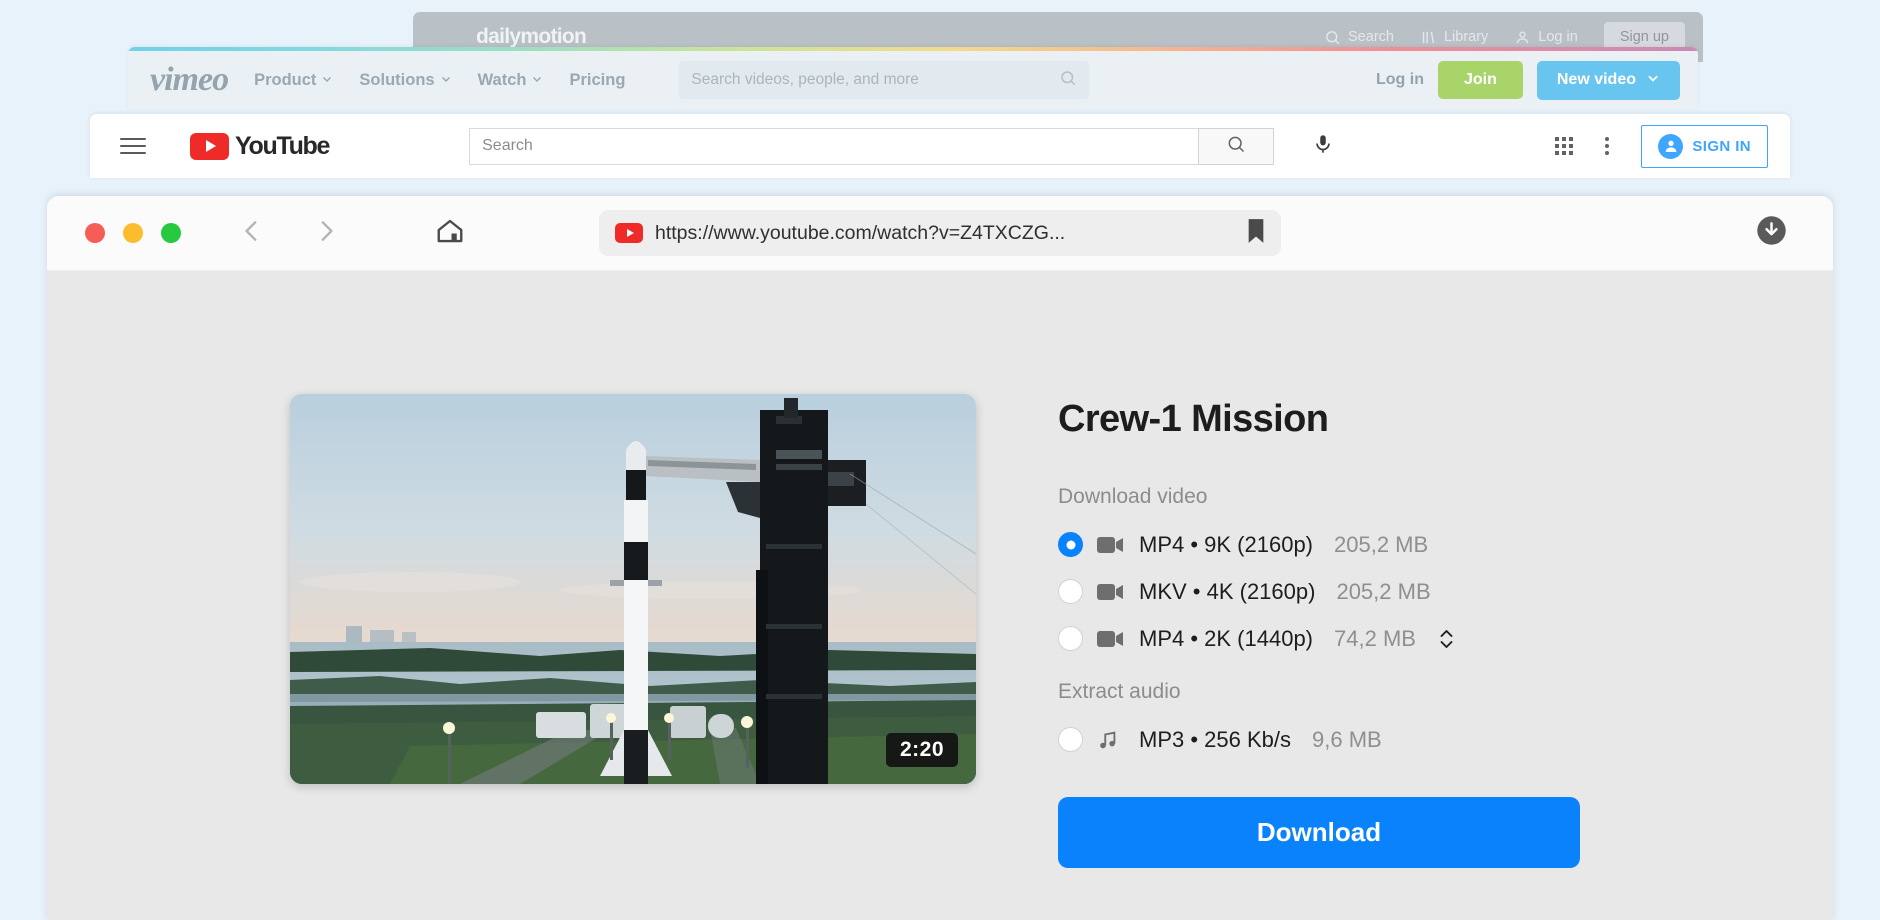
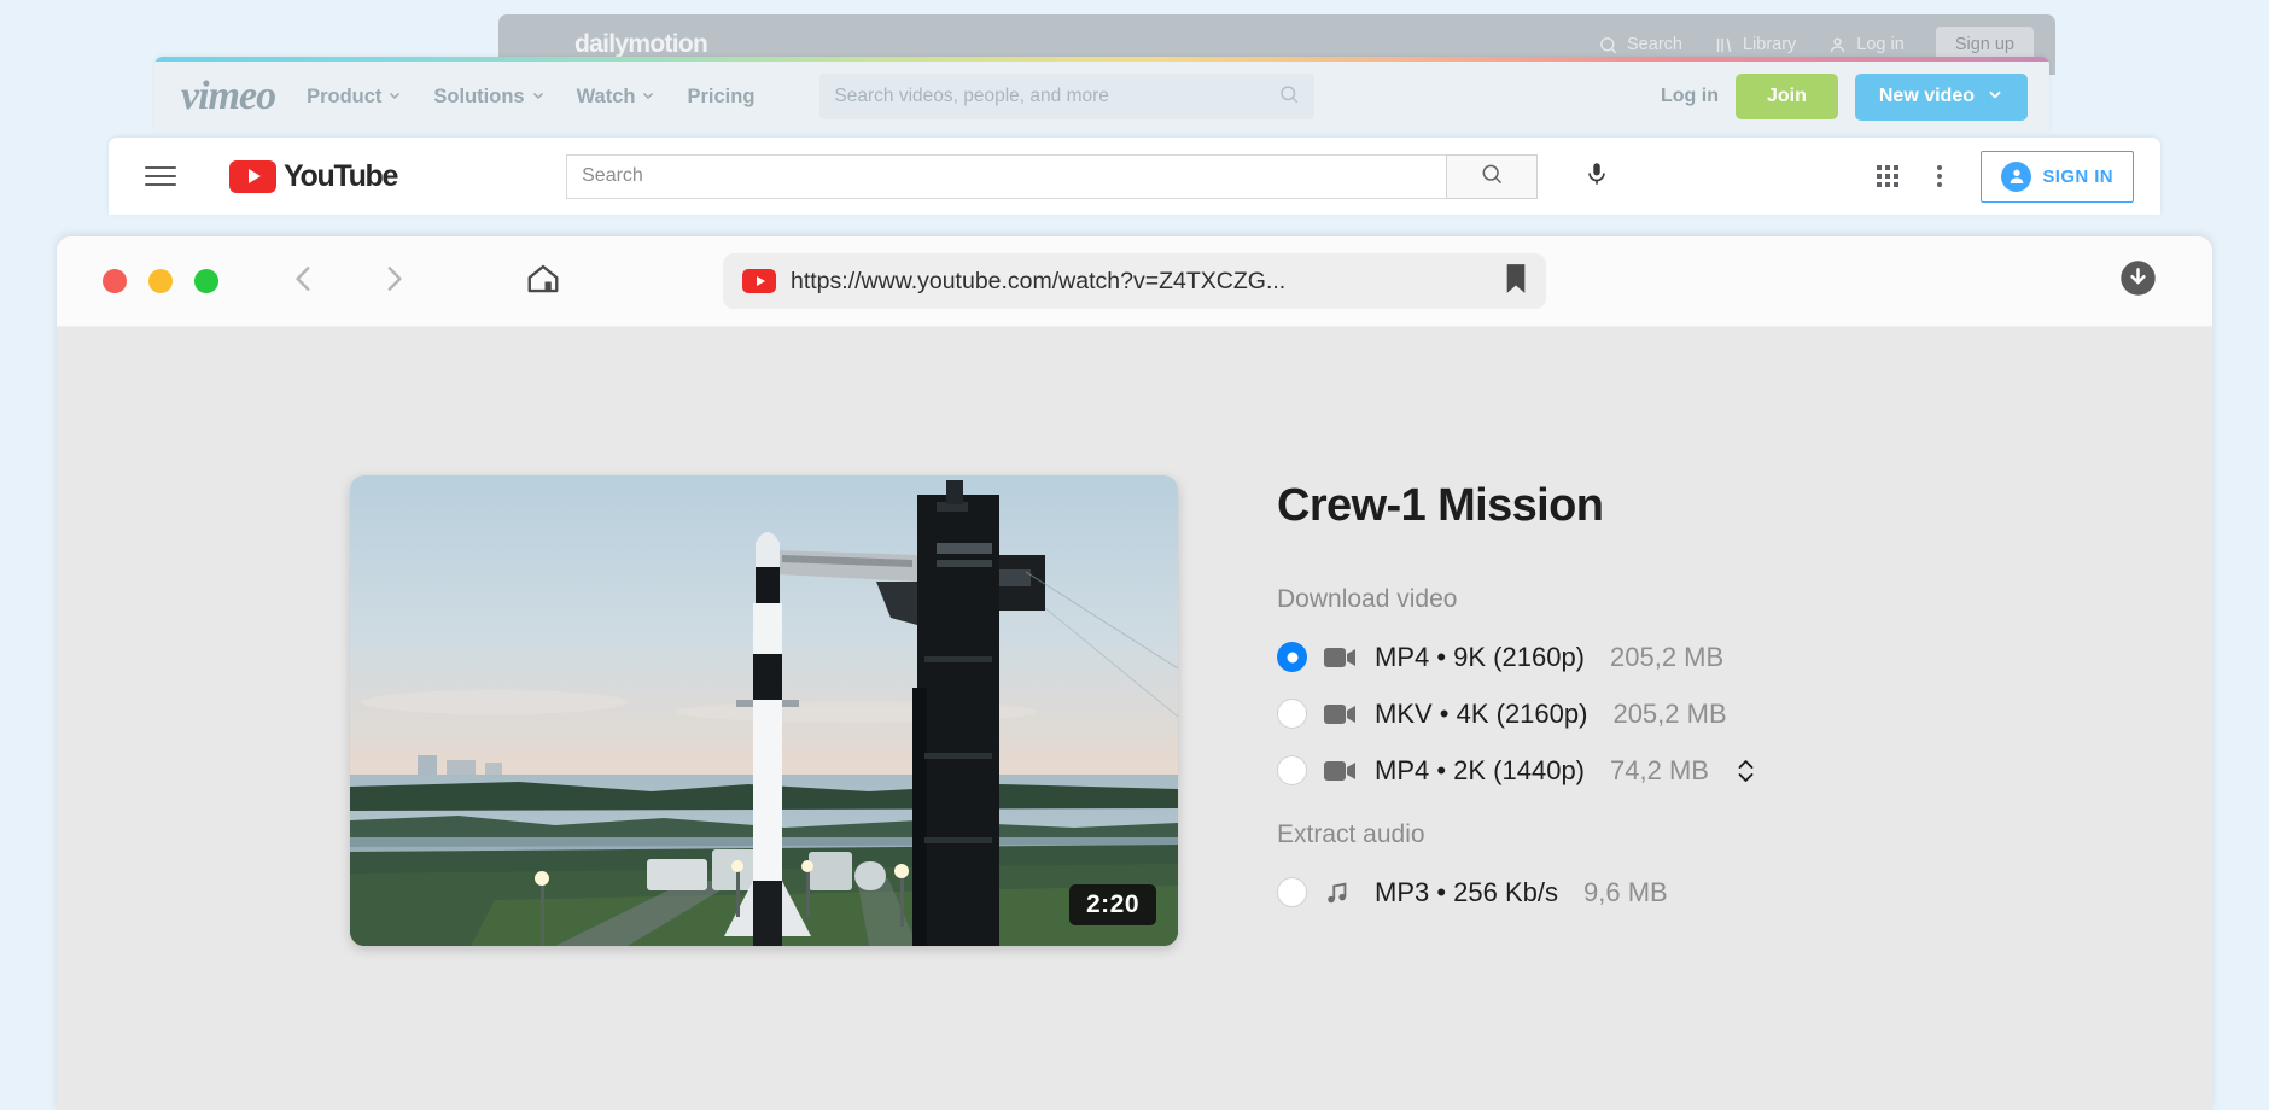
  dailymotion
  Search
  Library
  Log in
  Sign up
  vimeo
  Product
  Solutions
  Watch
  Pricing
  Search videos, people, and more
  Log in
  Join
  New video
  YouTube
  Search
  SIGN IN
  https://www.youtube.com/watch?v=Z4TXCZG...
  2:20
  Crew-1 Mission
  Download video
  MP4 • 9K (2160p)
  205,2 MB
  MKV • 4K (2160p)
  205,2 MB
  MP4 • 2K (1440p)
  74,2 MB
  Extract audio
  MP3 • 256 Kb/s
  9,6 MB
- Download
